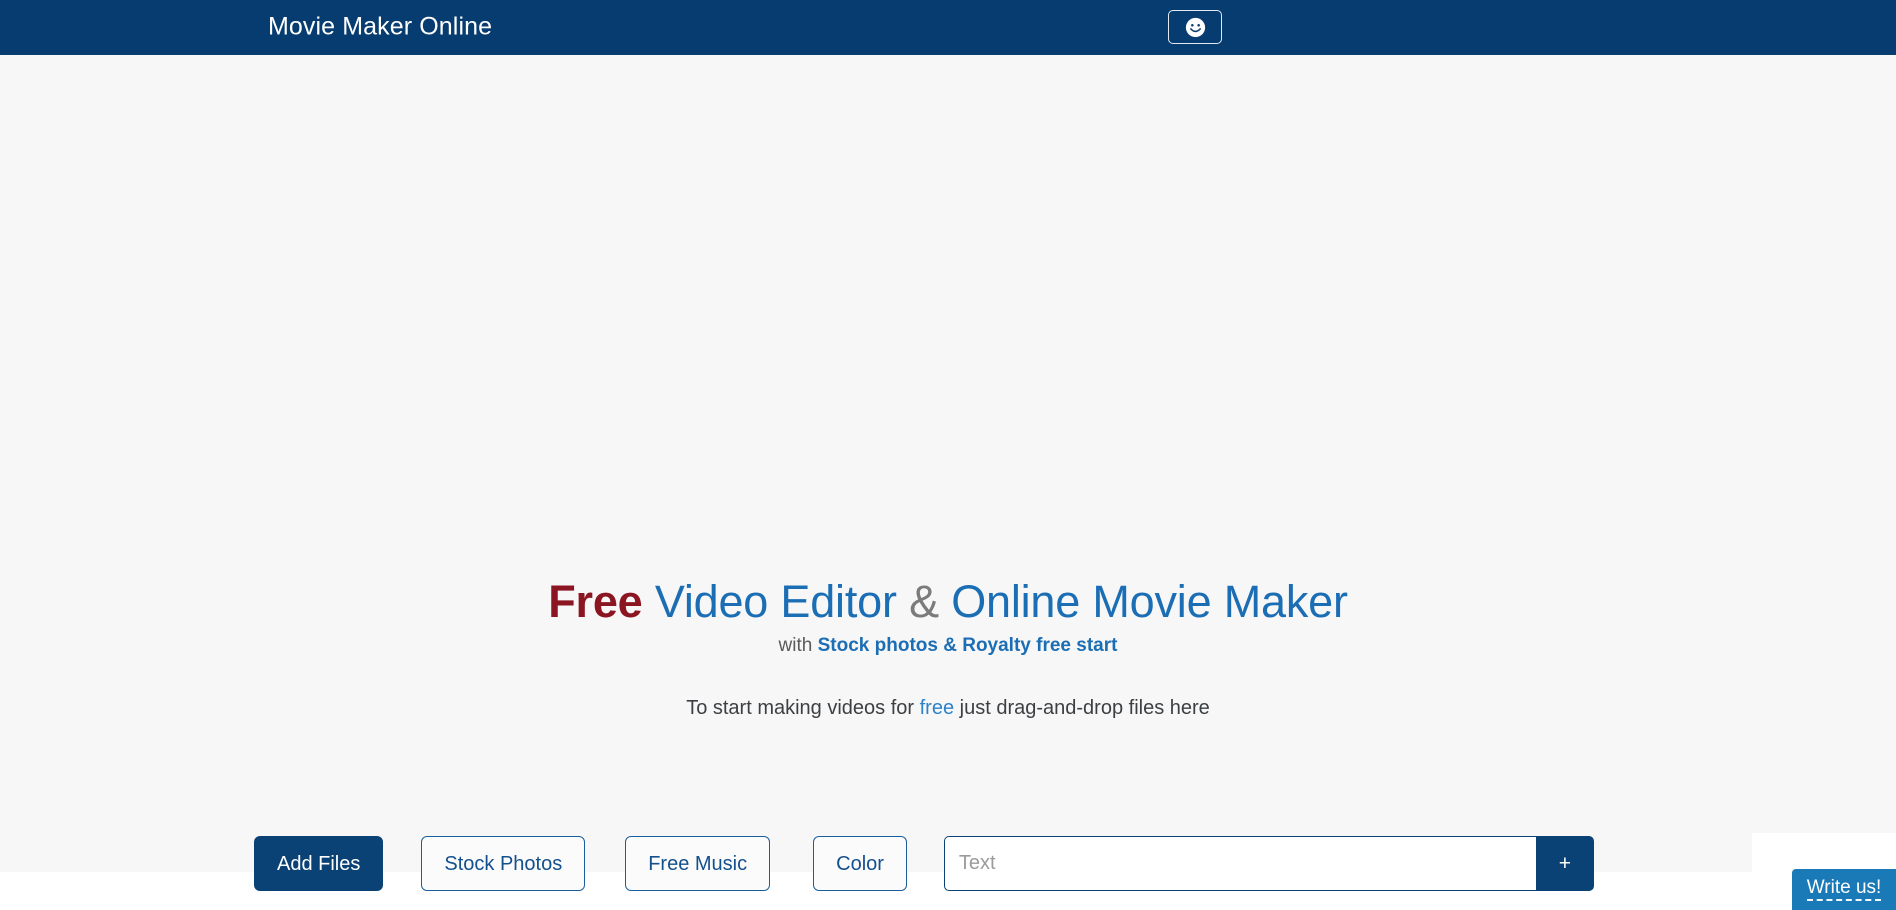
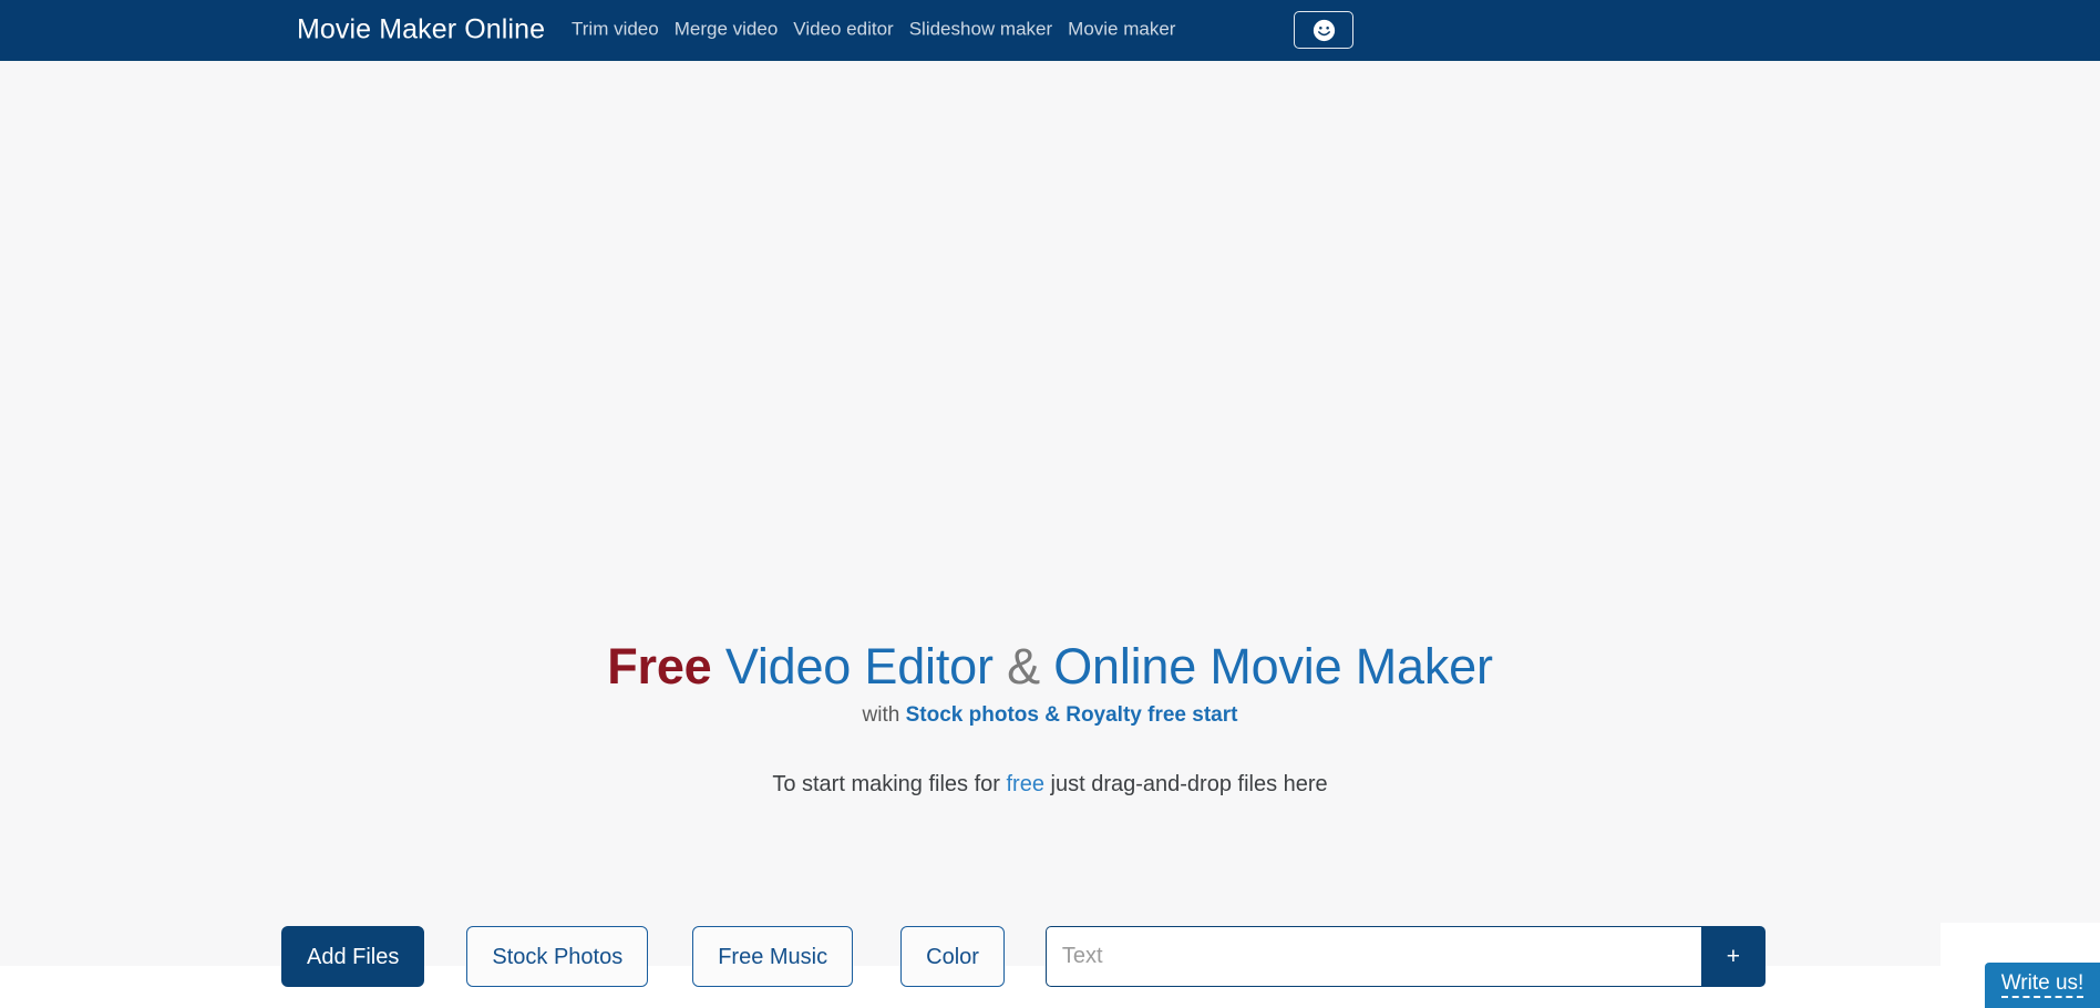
  Movie Maker Online
+ Trim video
+ Merge video
+ Video editor
+ Slideshow maker
+ Movie maker
  Free Video Editor & Online Movie Maker
  with Stock photos & Royalty free start
- To start making videos for free just drag-and-drop files here
+ To start making files for free just drag-and-drop files here
  Add Files
  Stock Photos
  Free Music
  Color
  Text
  +
  Write us!
